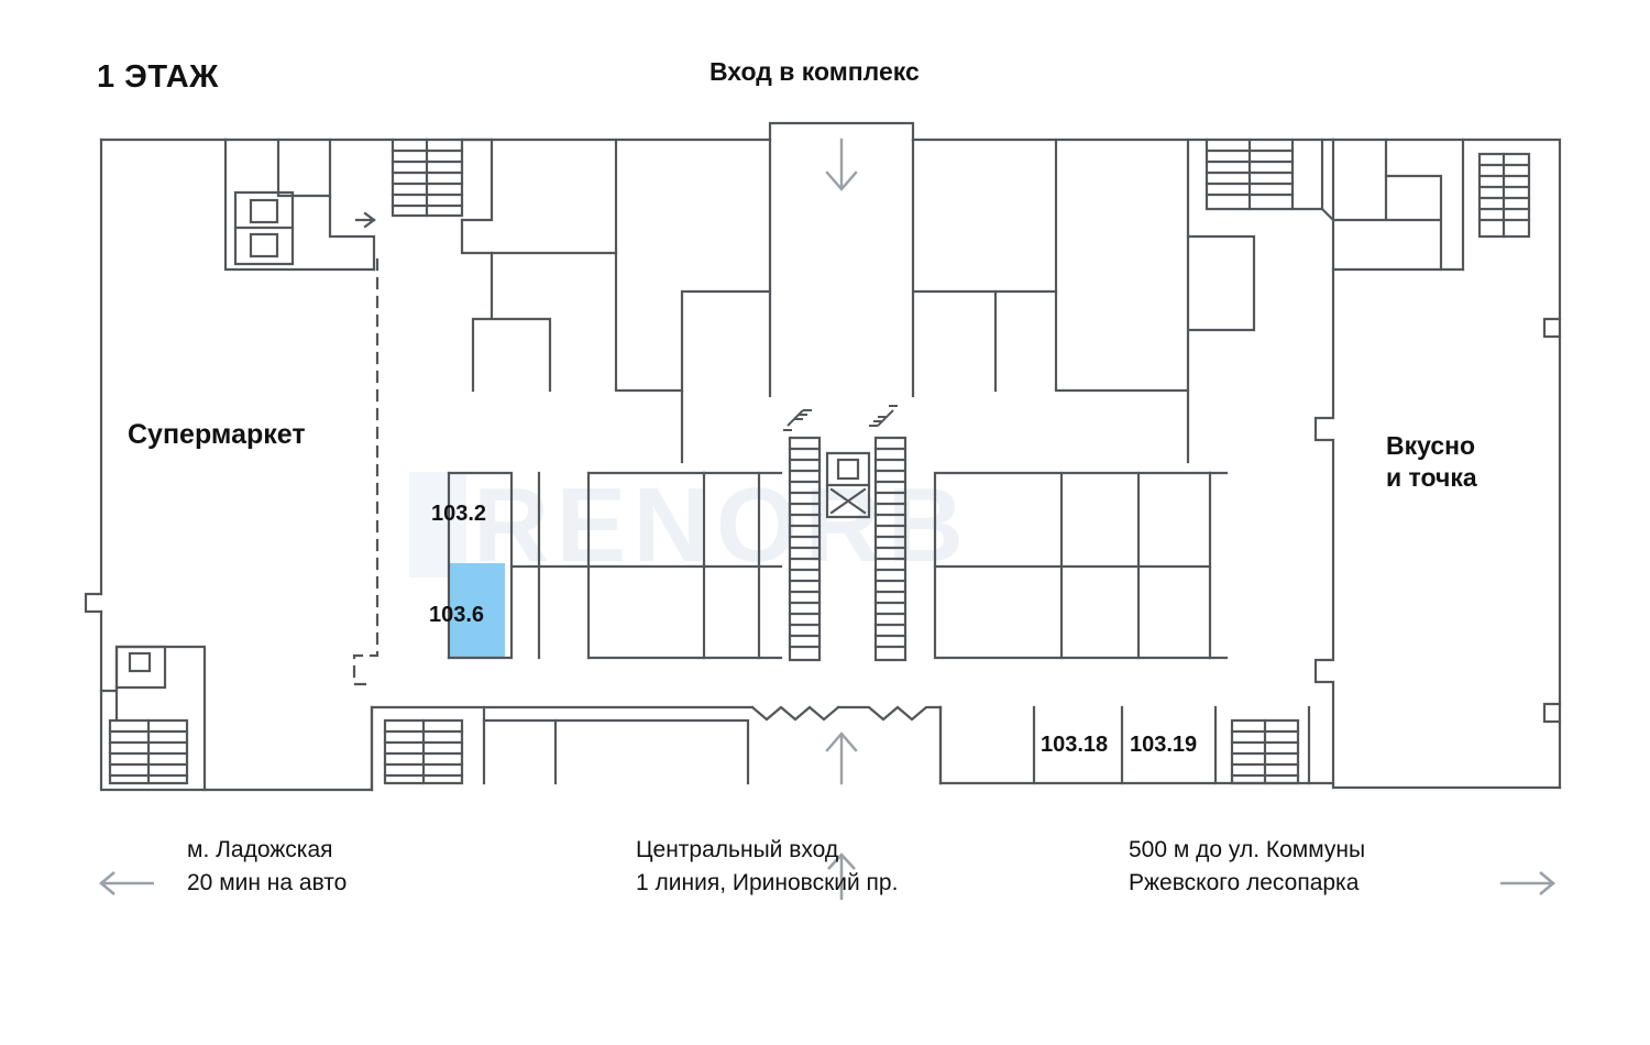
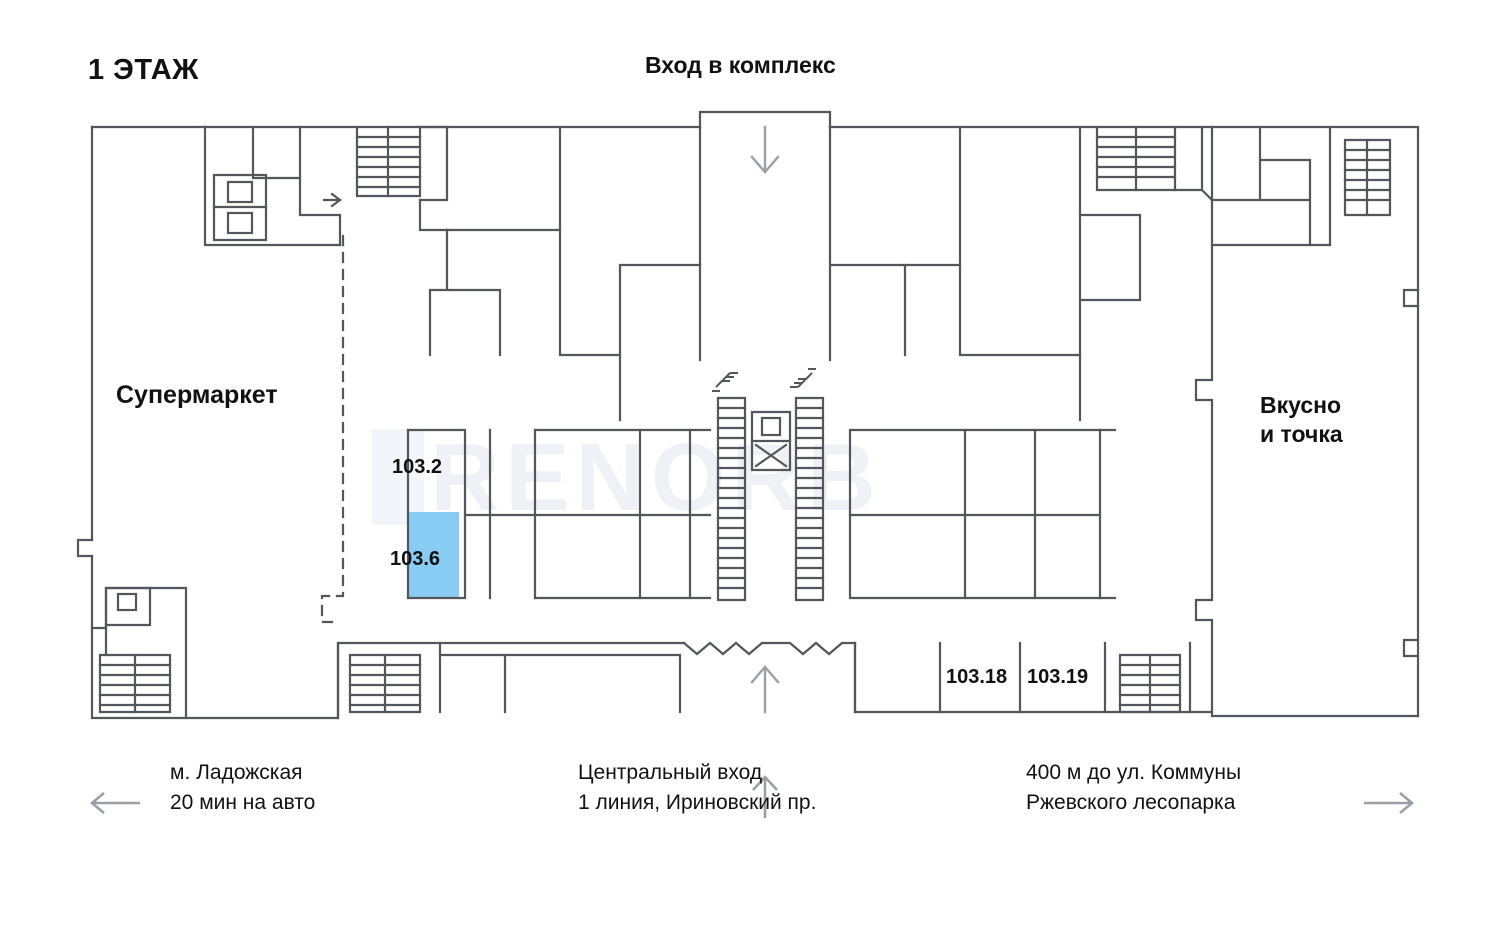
  1 ЭТАЖ
  Вход в комплекс
  RENRB
  Супермаркет
  Вкусно
  и точка
  103.2
  103.6
  103.18
  103.19
  м. Ладожская
  20 мин на авто
  Центральный вход
  1 линия, Ириновский пр.
- 500 м до ул. Коммуны
+ 400 м до ул. Коммуны
  Ржевского лесопарка
